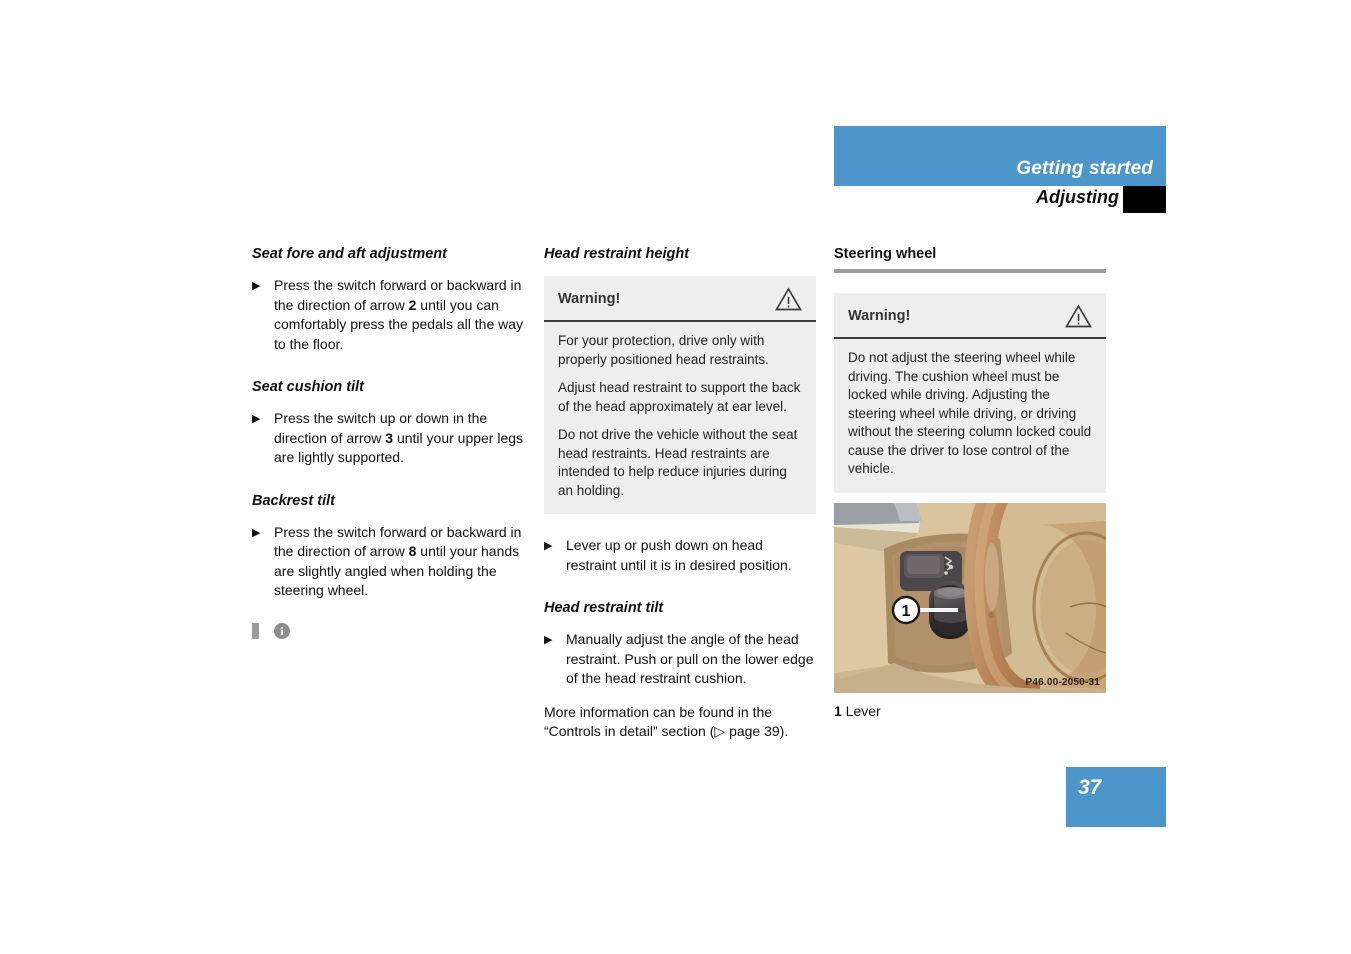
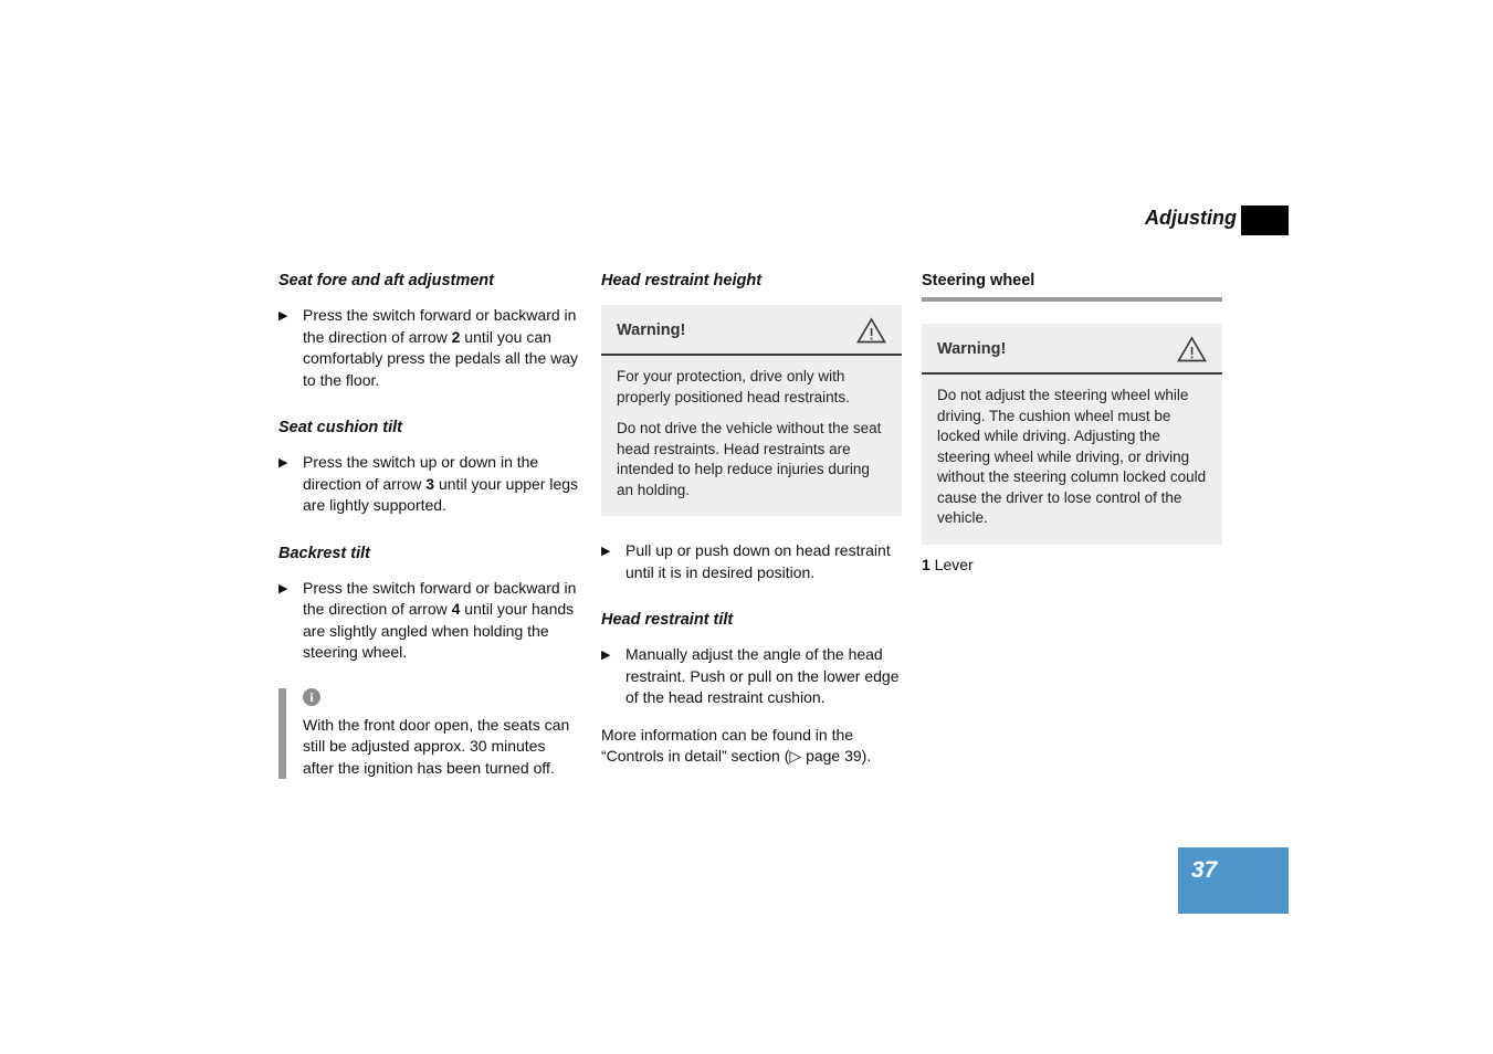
- Getting started
  Adjusting
  Seat fore and aft adjustment
  ▶
  Press the switch forward or backward in the direction of arrow 2 until you can comfortably press the pedals all the way to the floor.
  Seat cushion tilt
  ▶
  Press the switch up or down in the direction of arrow 3 until your upper legs are lightly supported.
  Backrest tilt
  ▶
- Press the switch forward or backward in the direction of arrow 8 until your hands are slightly angled when holding the steering wheel.
+ Press the switch forward or backward in the direction of arrow 4 until your hands are slightly angled when holding the steering wheel.
  i
+ With the front door open, the seats can still be adjusted approx. 30 minutes after the ignition has been turned off.
  Head restraint height
  Warning!
  For your protection, drive only with properly positioned head restraints.
- Adjust head restraint to support the back of the head approximately at ear level.
  Do not drive the vehicle without the seat head restraints. Head restraints are intended to help reduce injuries during an holding.
  ▶
- Lever up or push down on head restraint until it is in desired position.
+ Pull up or push down on head restraint until it is in desired position.
  Head restraint tilt
  ▶
  Manually adjust the angle of the head restraint. Push or pull on the lower edge of the head restraint cushion.
  More information can be found in the “Controls in detail” section (▷ page 39).
  Steering wheel
  Warning!
  Do not adjust the steering wheel while driving. The cushion wheel must be locked while driving. Adjusting the steering wheel while driving, or driving without the steering column locked could cause the driver to lose control of the vehicle.
- 1
- P46.00-2050-31
  1 Lever
  37
